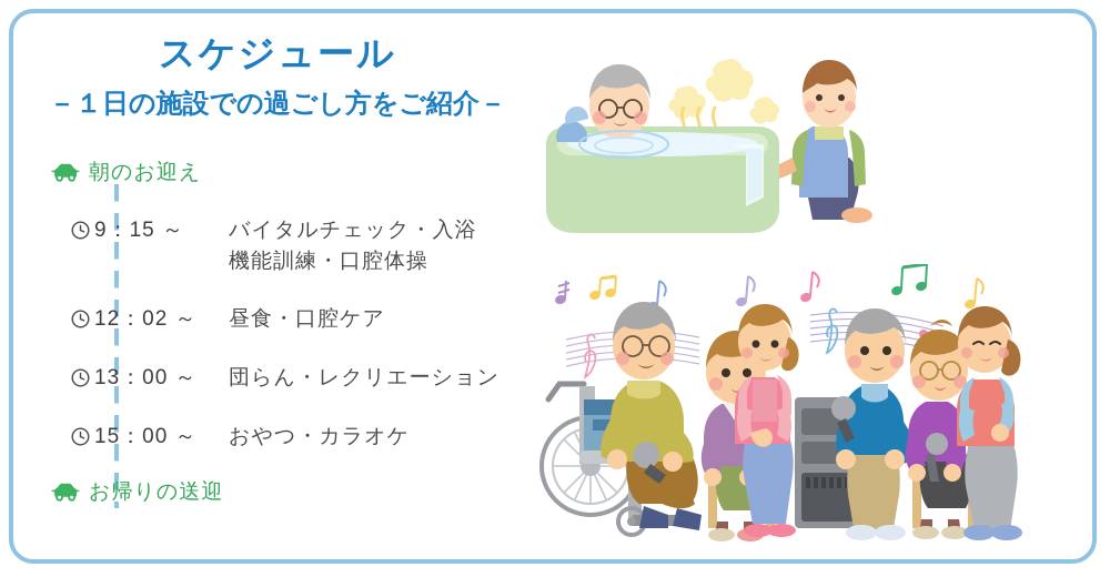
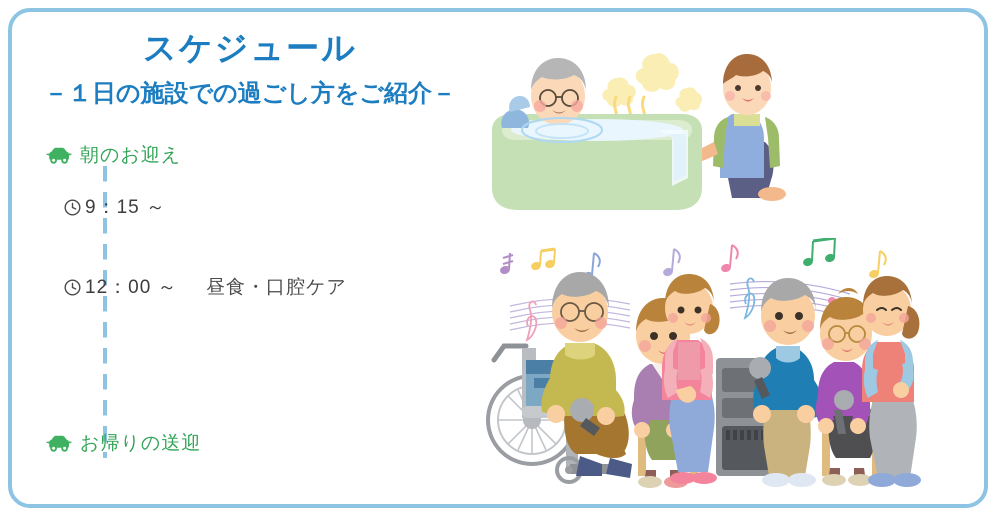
  スケジュール
  －１日の施設での過ごし方をご紹介－
  朝のお迎え
  9：15 ～
- バイタルチェック・入浴
- 機能訓練・口腔体操
- 12：02 ～
+ 12：00 ～
  昼食・口腔ケア
- 13：00 ～
- 団らん・レクリエーション
- 15：00 ～
- おやつ・カラオケ
  お帰りの送迎
